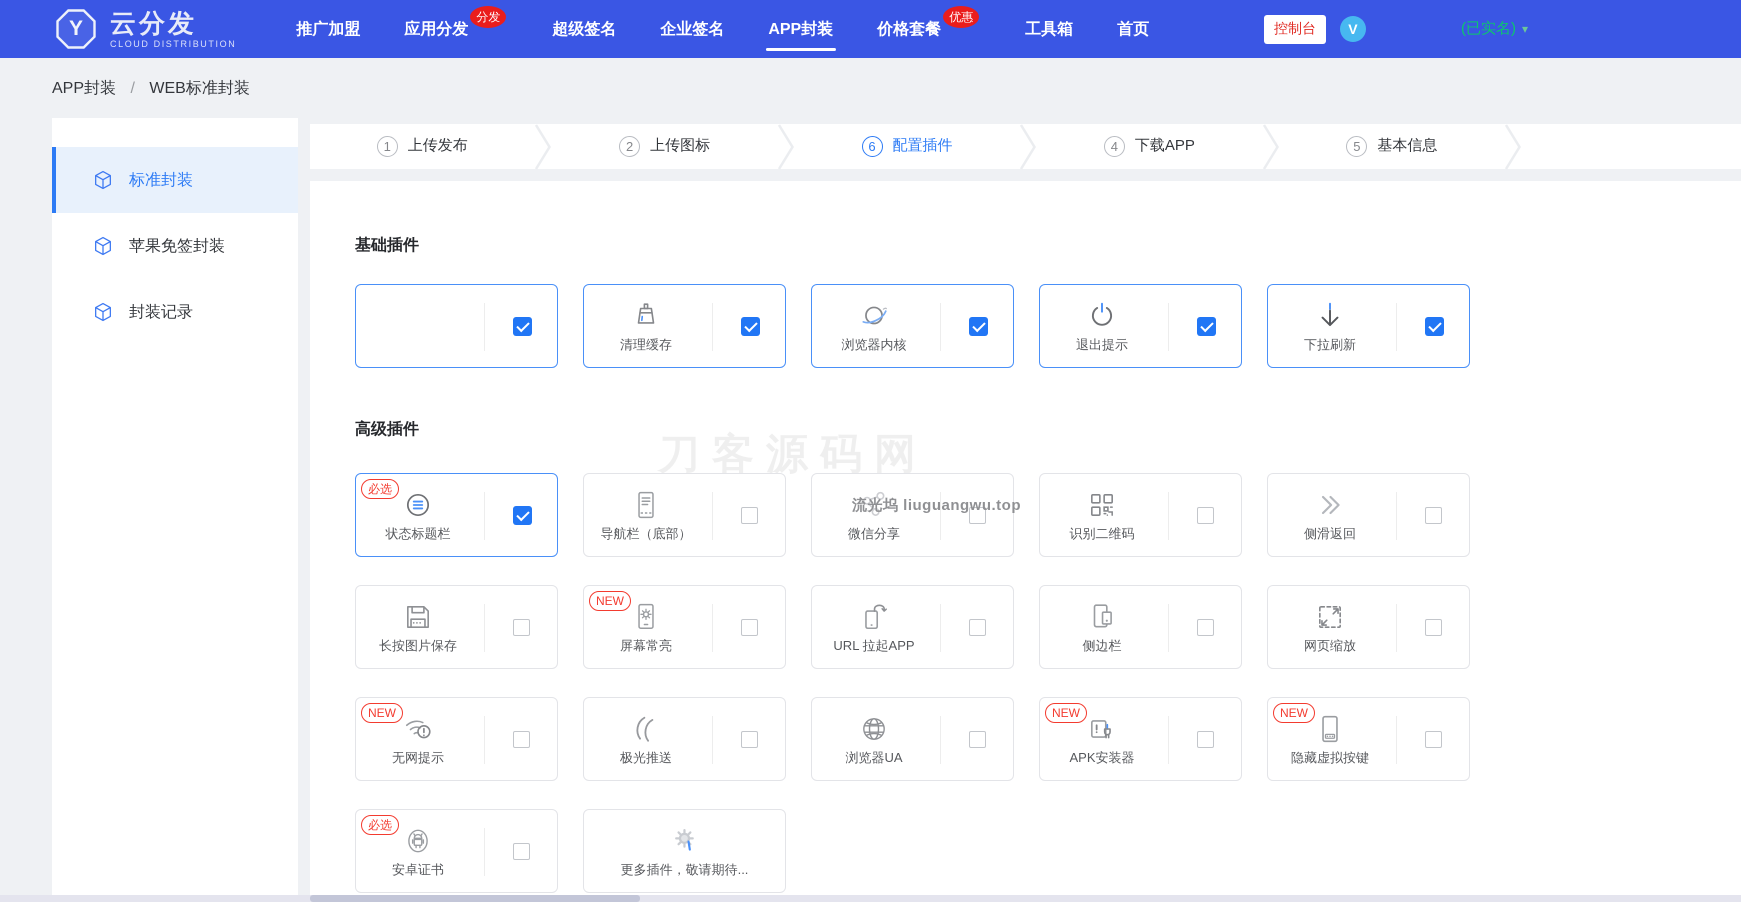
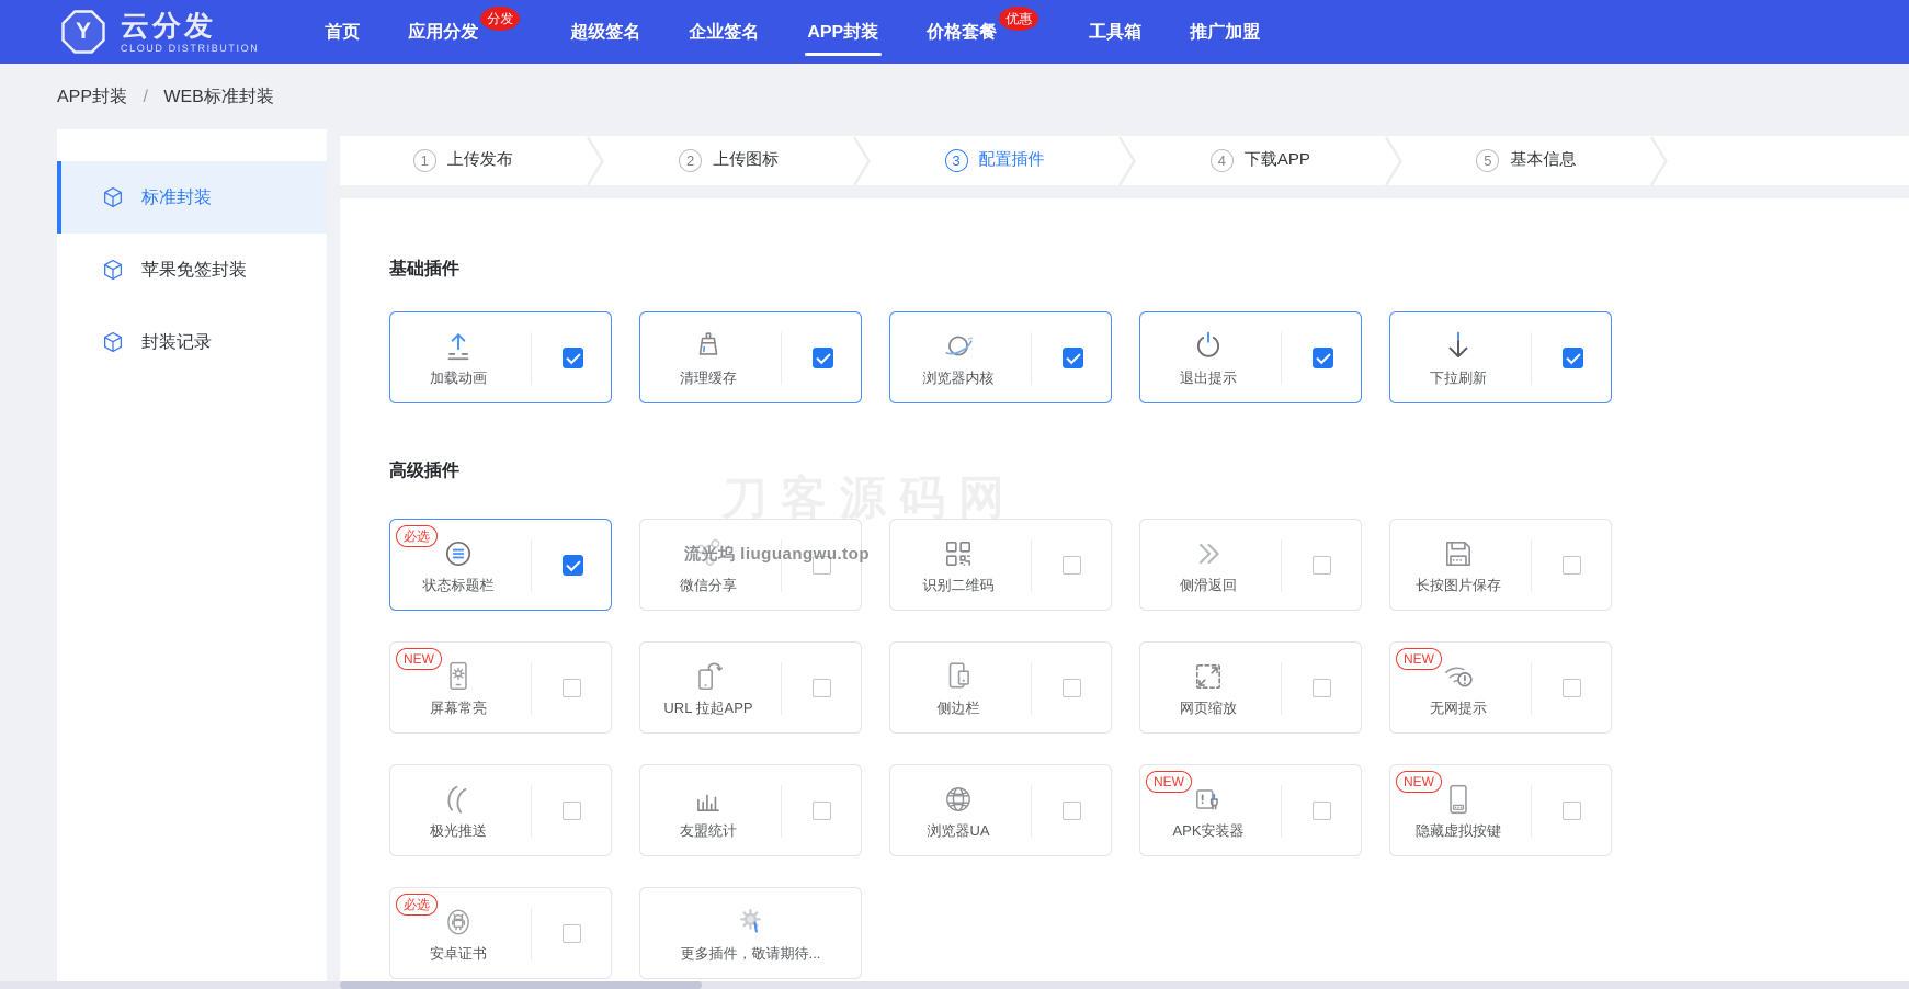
  Y
  云分发
  CLOUD DISTRIBUTION
- 推广加盟
+ 首页
  应用分发
  分发
  超级签名
  企业签名
  APP封装
  价格套餐
  优惠
  工具箱
- 首页
+ 推广加盟
- 控制台
- V
- (已实名)
- ▾
  APP封装 / WEB标准封装
  标准封装
  苹果免签封装
  封装记录
  1
  上传发布
  2
  上传图标
- 6
+ 3
  配置插件
  4
  下载APP
  5
  基本信息
  刀客源码网
  基础插件
+ 加载动画
  清理缓存
  浏览器内核
  退出提示
  下拉刷新
  高级插件
  状态标题栏
  必选
- 导航栏（底部）
  微信分享
  流光坞 liuguangwu.top
  识别二维码
  侧滑返回
  长按图片保存
  屏幕常亮
  NEW
  URL 拉起APP
  侧边栏
  网页缩放
  无网提示
  NEW
  极光推送
+ 友盟统计
  浏览器UA
  APK安装器
  NEW
  隐藏虚拟按键
  NEW
  安卓证书
  必选
  更多插件，敬请期待...
